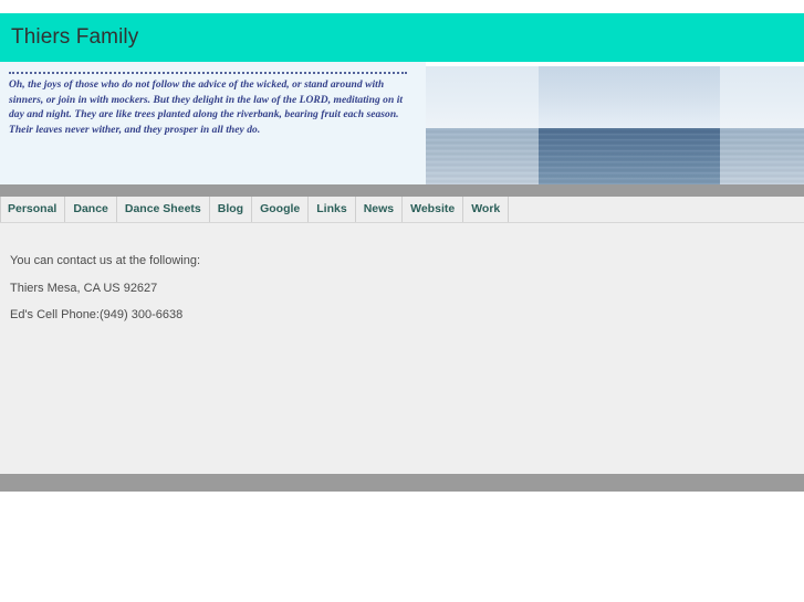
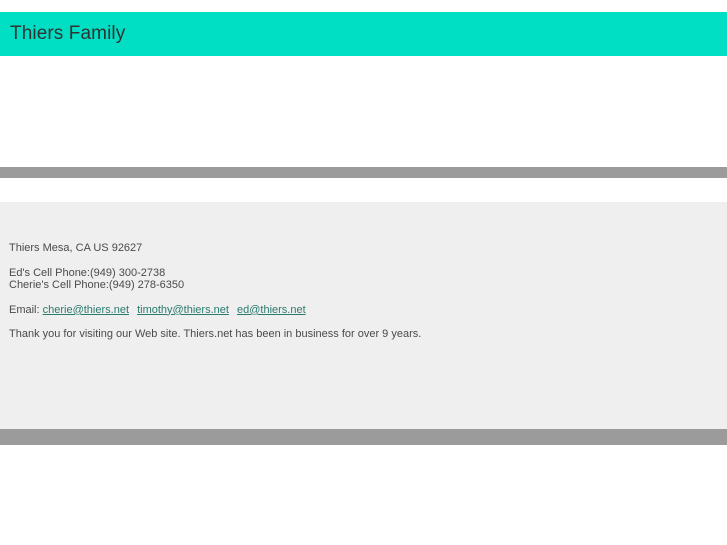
  Thiers Family
- Oh, the joys of those who do not follow the advice of the wicked, or stand around with sinners, or join in with mockers. But they delight in the law of the LORD, meditating on it day and night. They are like trees planted along the riverbank, bearing fruit each season. Their leaves never wither, and they prosper in all they do.
- Personal
- Dance
- Dance Sheets
- Blog
- Google
- Links
- News
- Website
- Work
- You can contact us at the following:
  Thiers Mesa, CA US 92627
- Ed's Cell Phone:(949) 300-6638
+ Ed's Cell Phone:(949) 300-2738
+ Cherie's Cell Phone:(949) 278-6350
+ Email: cherie@thiers.net timothy@thiers.net ed@thiers.net
+ Thank you for visiting our Web site. Thiers.net has been in business for over 9 years.
